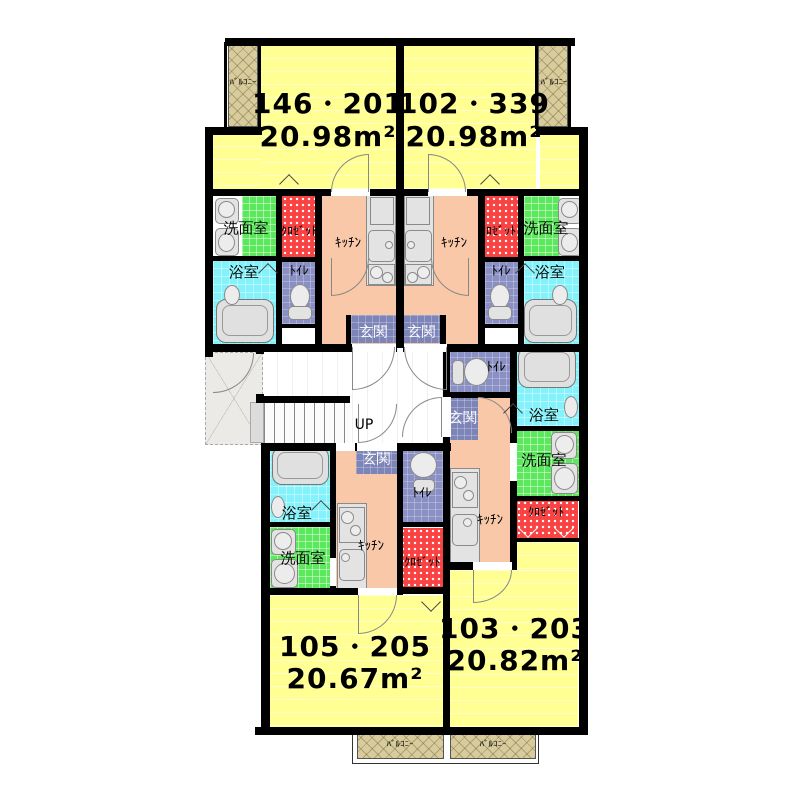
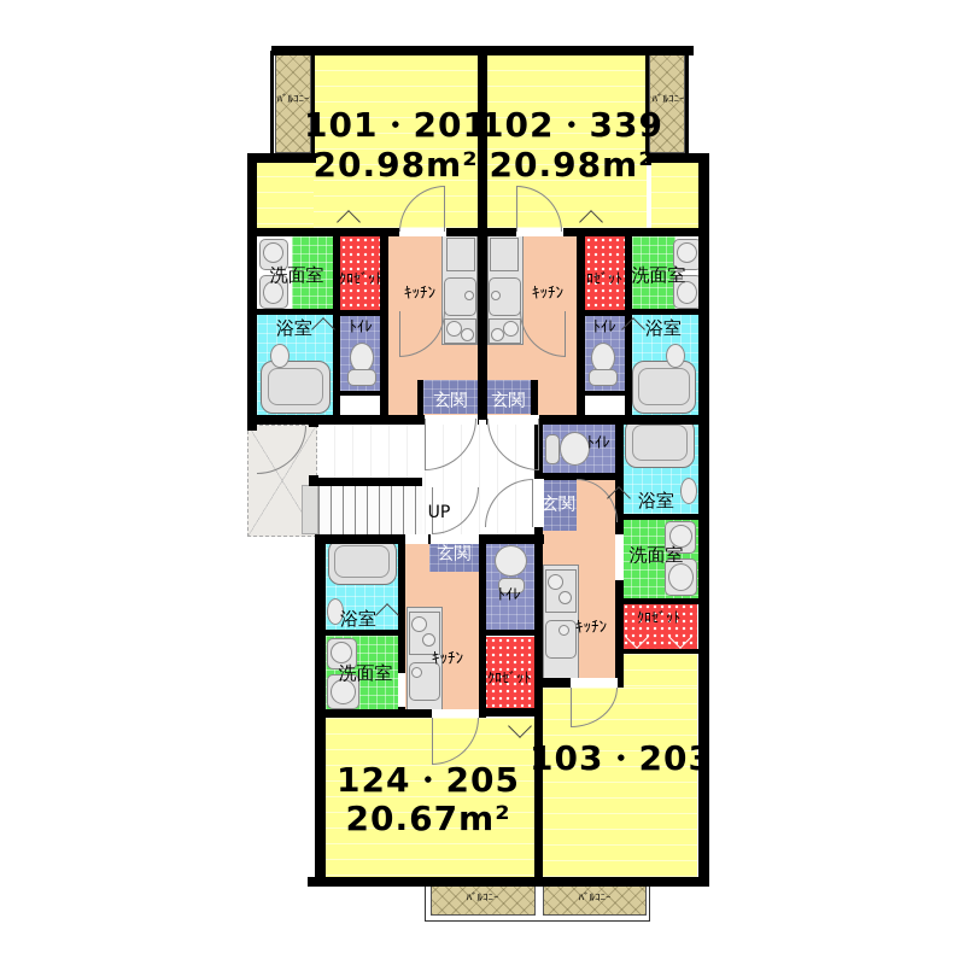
- 146・201
+ 101・201
  20.98m²
  102・339
  20.98m²
  103・203
- 20.82m²
- 105・205
+ 124・205
  20.67m²
  洗面室
  洗面室
  洗面室
  洗面室
  浴室
  浴室
  浴室
  浴室
  ﾄｲﾚ
  ﾄｲﾚ
  ﾄｲﾚ
  ﾄｲﾚ
  ｷｯﾁﾝ
  ｷｯﾁﾝ
  ｷｯﾁﾝ
  ｷｯﾁﾝ
  ｸﾛｾﾞｯﾄ
  ｸﾛｾﾞｯﾄ
  ｸﾛｾﾞｯﾄ
  ｸﾛｾﾞｯﾄ
  玄関
  玄関
  玄関
  玄関
  UP
  ﾊﾞﾙｺﾆｰ
  ﾊﾞﾙｺﾆｰ
  ﾊﾞﾙｺﾆｰ
  ﾊﾞﾙｺﾆｰ
